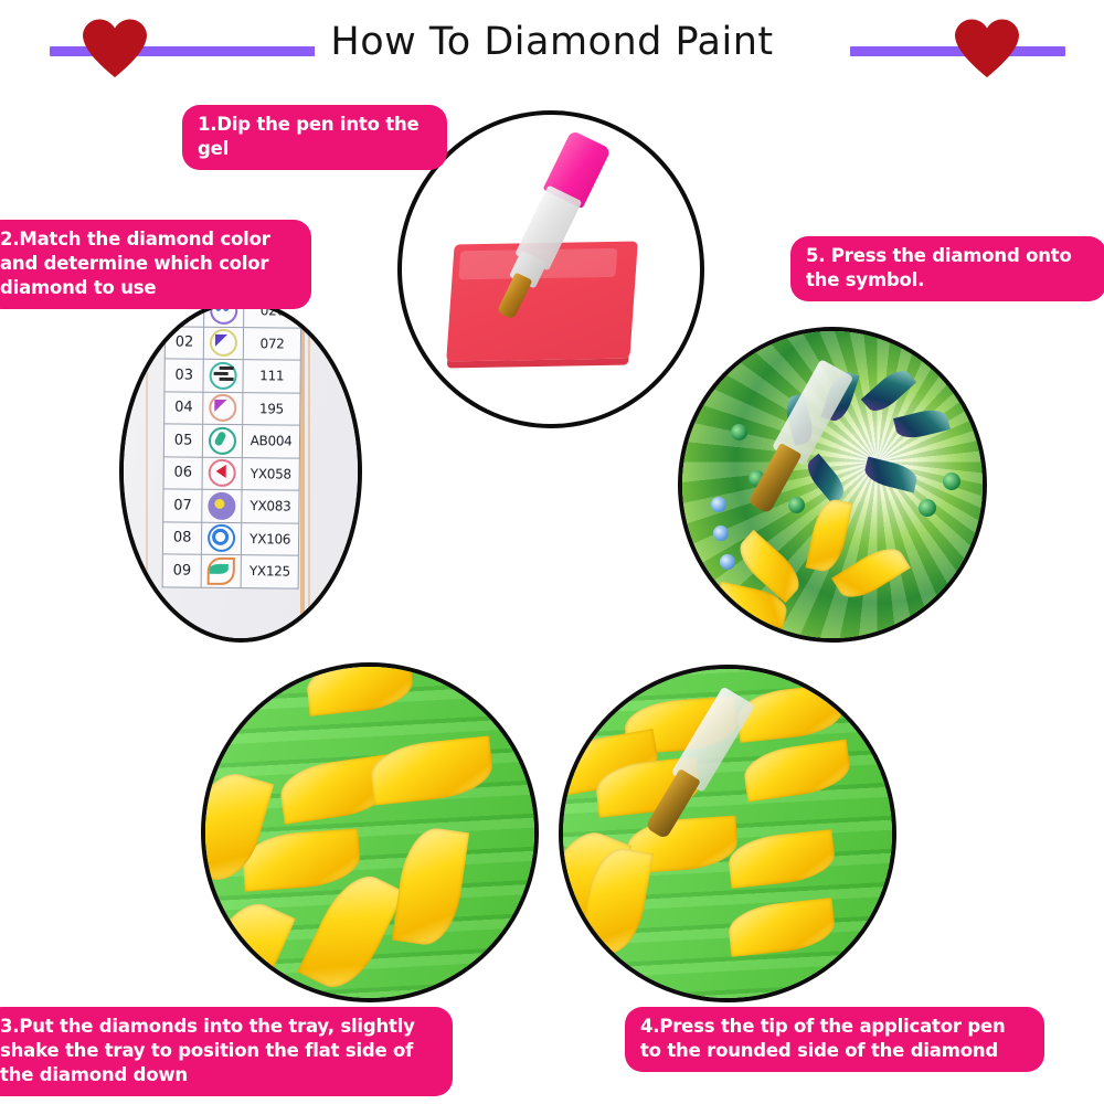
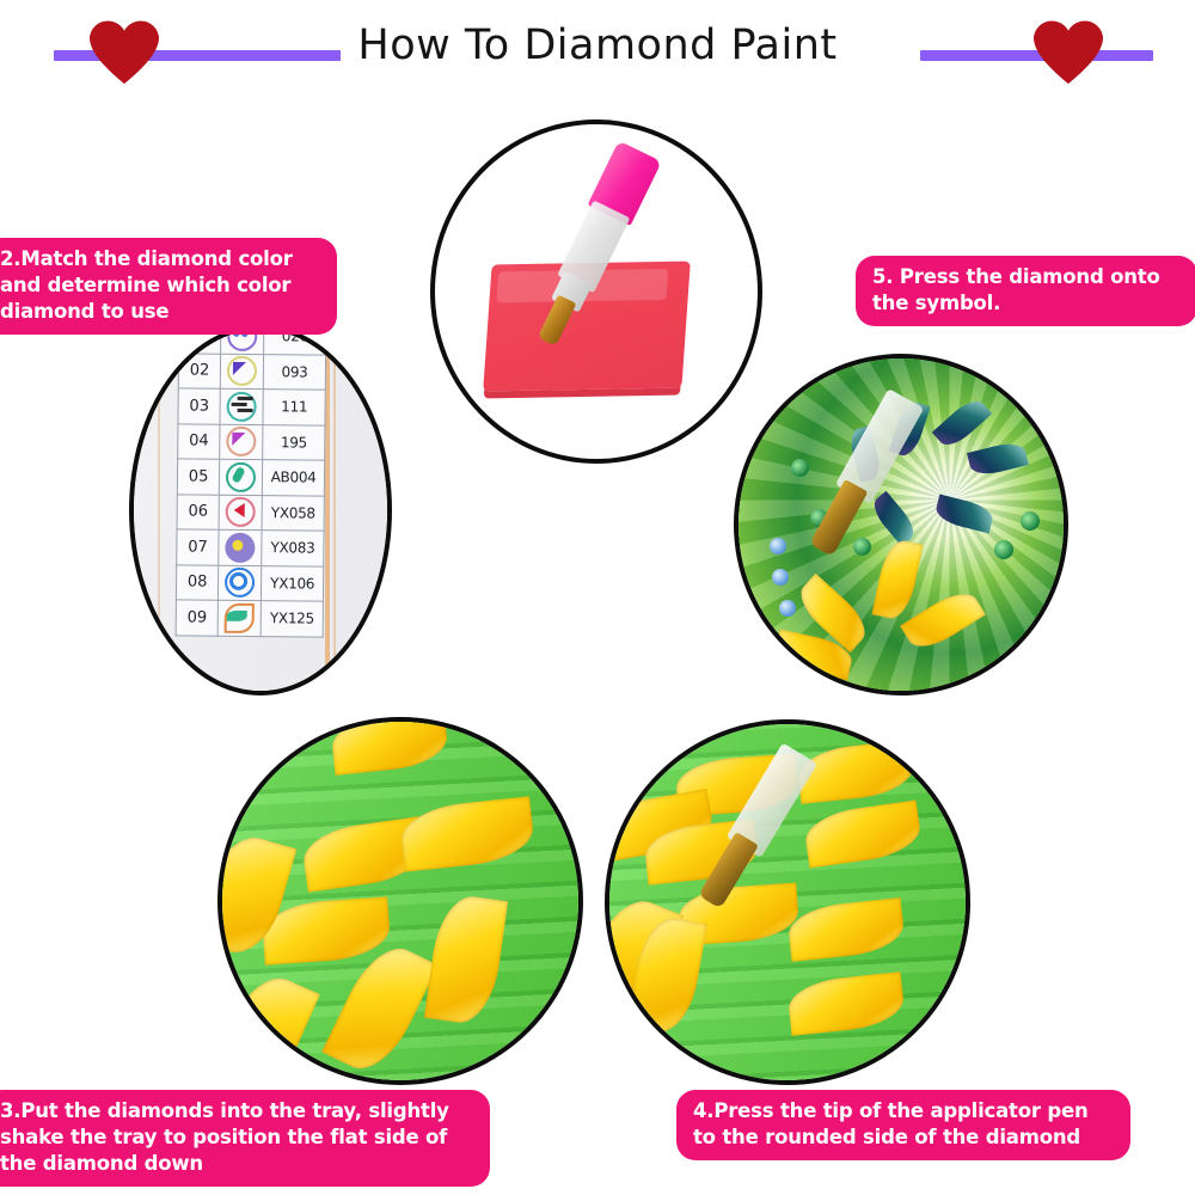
  How To Diamond Paint
- 1.Dip the pen into the gel
  2.Match the diamond color and determine which color diamond to use
  		020
- 02		072
+ 02		093
  03		111
  04		195
  05		AB004
  06		YX058
  07		YX083
  08		YX106
  09		YX125
  5. Press the diamond onto the symbol.
  3.Put the diamonds into the tray, slightly shake the tray to position the flat side of the diamond down
  4.Press the tip of the applicator pen to the rounded side of the diamond
